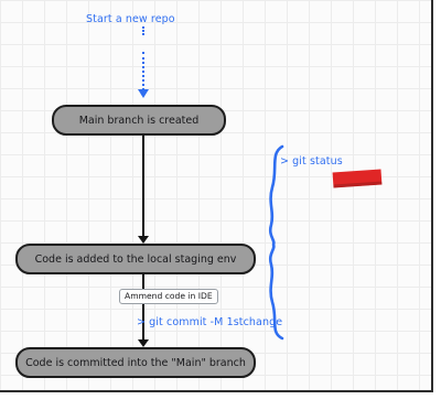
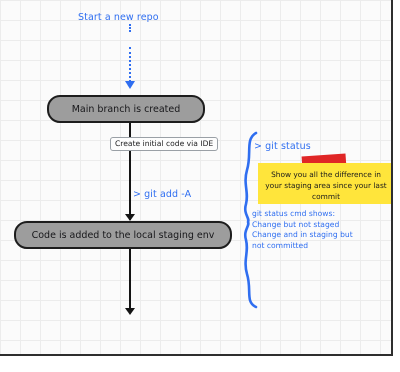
  Start a new repo
  Main branch is created
+ Create initial code via IDE
+ > git add -A
  Code is added to the local staging env
- Ammend code in IDE
- > git commit -M 1stchange
- Code is committed into the "Main" branch
  > git status
+ Show you all the difference in your staging area since your last commit
+ git status cmd shows:
+ Change but not staged
+ Change and in staging but
+ not committed
